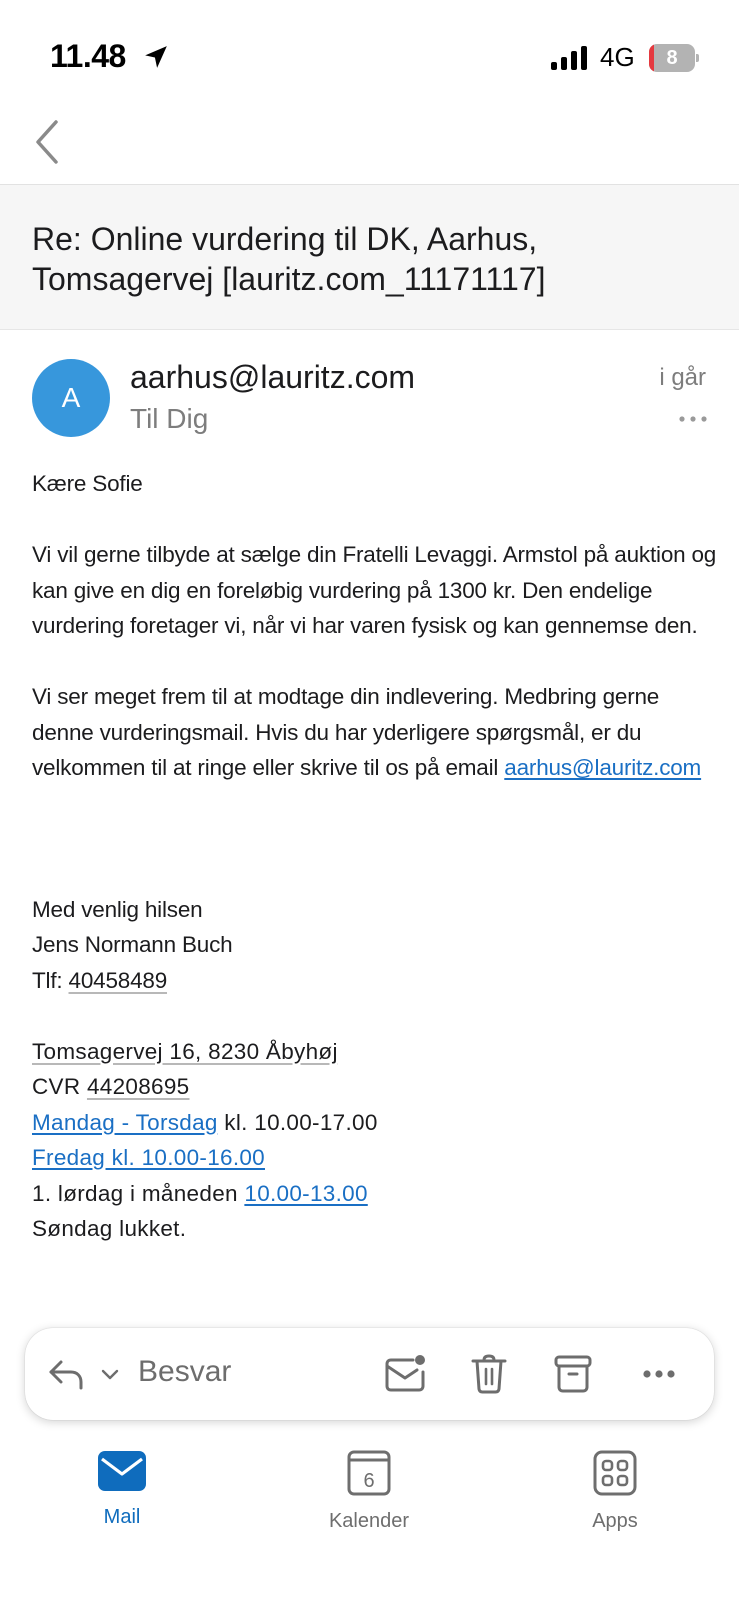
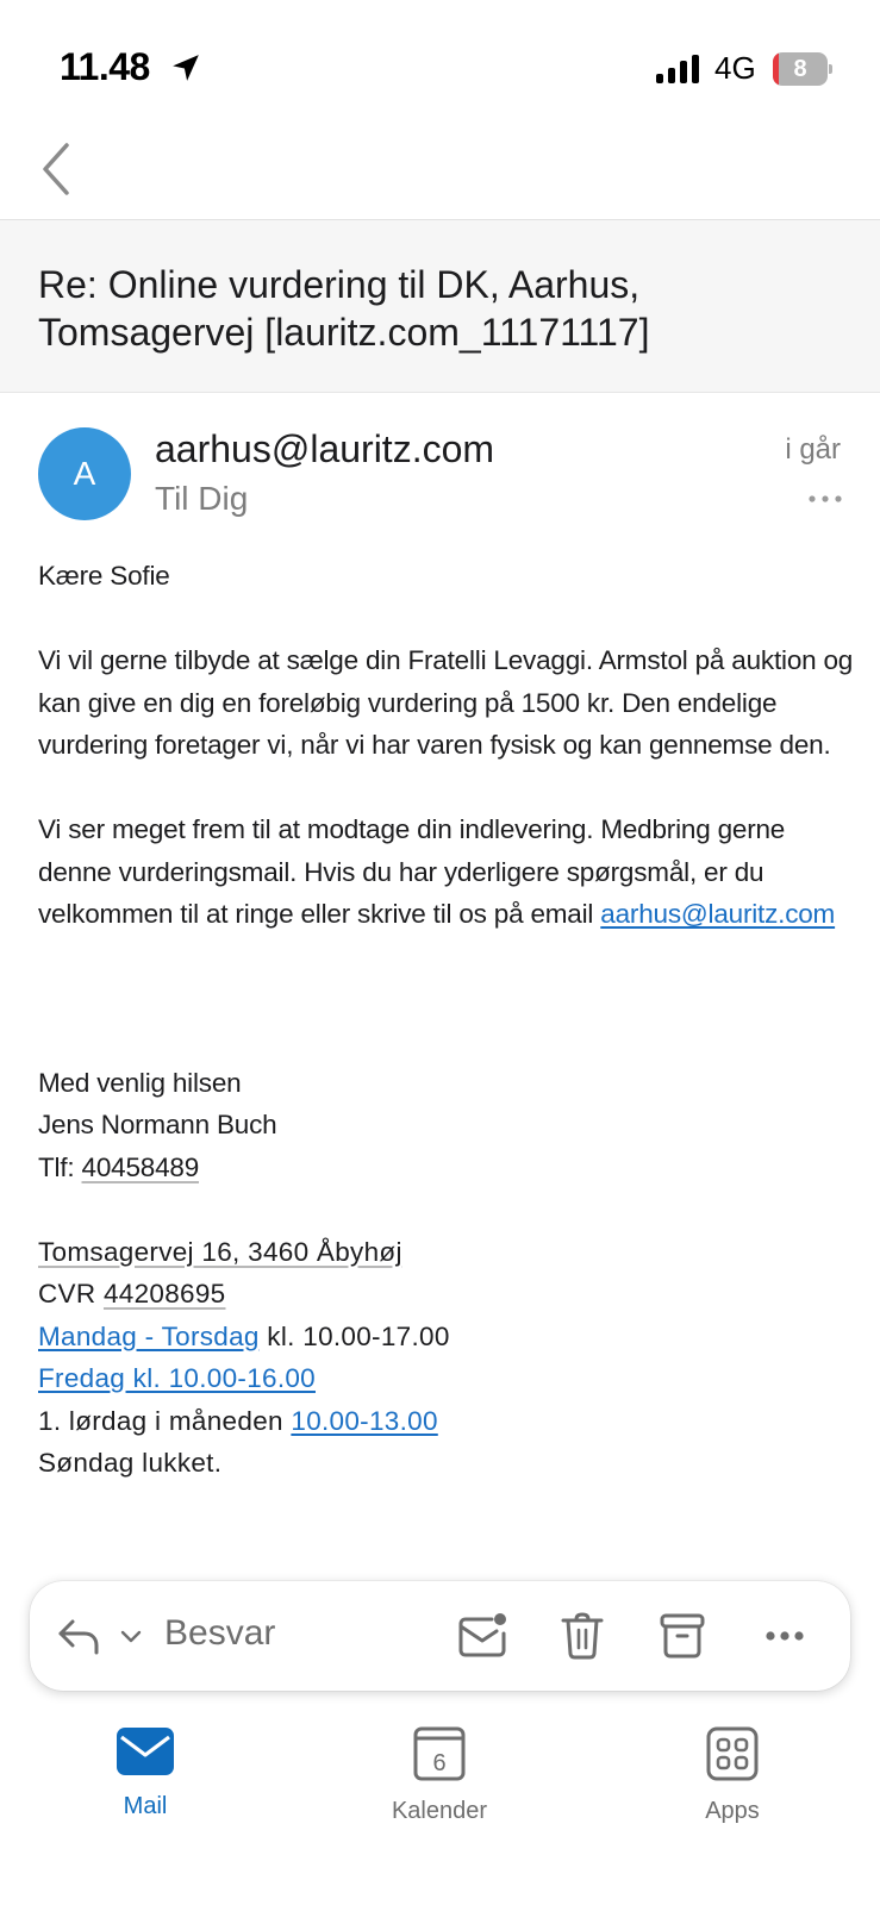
  11.48
  4G
  8
  Re: Online vurdering til DK, Aarhus, Tomsagervej [lauritz.com_11171117]
  A
  aarhus@lauritz.com
  Til Dig
  i går
  Kære Sofie
- Vi vil gerne tilbyde at sælge din Fratelli Levaggi. Armstol på auktion og kan give en dig en foreløbig vurdering på 1300 kr. Den endelige vurdering foretager vi, når vi har varen fysisk og kan gennemse den.
+ Vi vil gerne tilbyde at sælge din Fratelli Levaggi. Armstol på auktion og kan give en dig en foreløbig vurdering på 1500 kr. Den endelige vurdering foretager vi, når vi har varen fysisk og kan gennemse den.
  Vi ser meget frem til at modtage din indlevering. Medbring gerne denne vurderingsmail. Hvis du har yderligere spørgsmål, er du velkommen til at ringe eller skrive til os på email aarhus@lauritz.com
  Med venlig hilsen
  Jens Normann Buch
  Tlf: 40458489
- Tomsagervej 16, 8230 Åbyhøj
+ Tomsagervej 16, 3460 Åbyhøj
  CVR 44208695
  Mandag - Torsdag kl. 10.00-17.00
  Fredag kl. 10.00-16.00
  1. lørdag i måneden 10.00-13.00
  Søndag lukket.
  Besvar
  Mail
  6
  Kalender
  Apps
